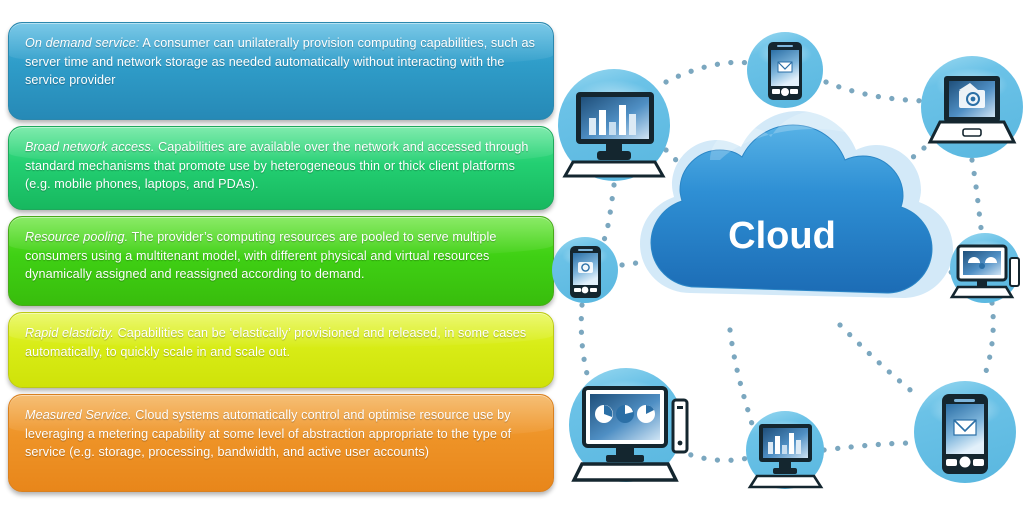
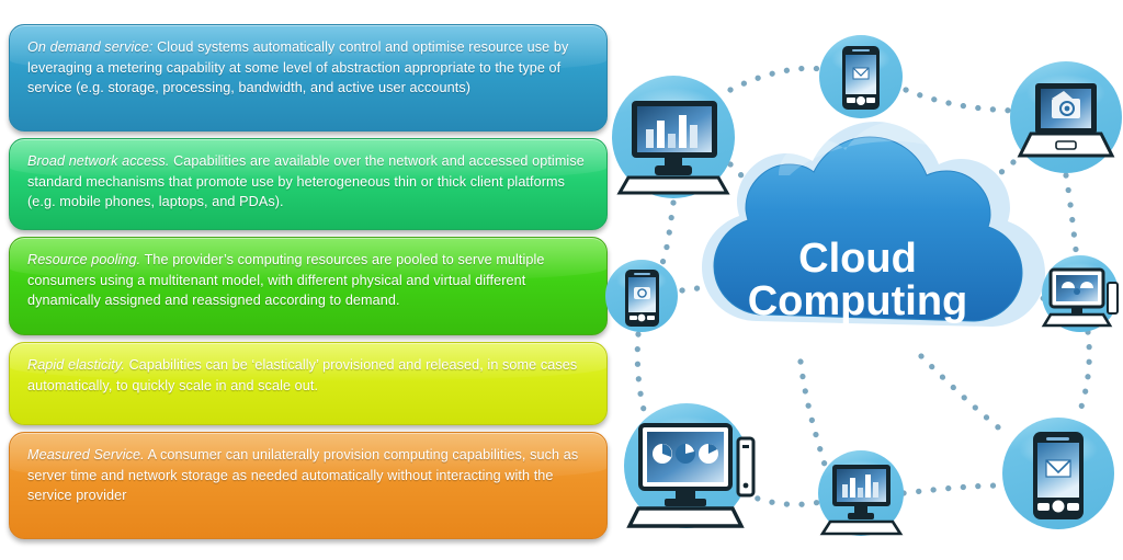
- On demand service: A consumer can unilaterally provision computing capabilities, such as server time and network storage as needed automatically without interacting with the service provider
+ On demand service: Cloud systems automatically control and optimise resource use by leveraging a metering capability at some level of abstraction appropriate to the type of service (e.g. storage, processing, bandwidth, and active user accounts)
- Broad network access. Capabilities are available over the network and accessed through standard mechanisms that promote use by heterogeneous thin or thick client platforms (e.g. mobile phones, laptops, and PDAs).
+ Broad network access. Capabilities are available over the network and accessed optimise standard mechanisms that promote use by heterogeneous thin or thick client platforms (e.g. mobile phones, laptops, and PDAs).
- Resource pooling. The provider’s computing resources are pooled to serve multiple consumers using a multitenant model, with different physical and virtual resources dynamically assigned and reassigned according to demand.
+ Resource pooling. The provider’s computing resources are pooled to serve multiple consumers using a multitenant model, with different physical and virtual different dynamically assigned and reassigned according to demand.
  Rapid elasticity. Capabilities can be ‘elastically’ provisioned and released, in some cases automatically, to quickly scale in and scale out.
- Measured Service. Cloud systems automatically control and optimise resource use by leveraging a metering capability at some level of abstraction appropriate to the type of service (e.g. storage, processing, bandwidth, and active user accounts)
+ Measured Service. A consumer can unilaterally provision computing capabilities, such as server time and network storage as needed automatically without interacting with the service provider
  Cloud
+ Computing
